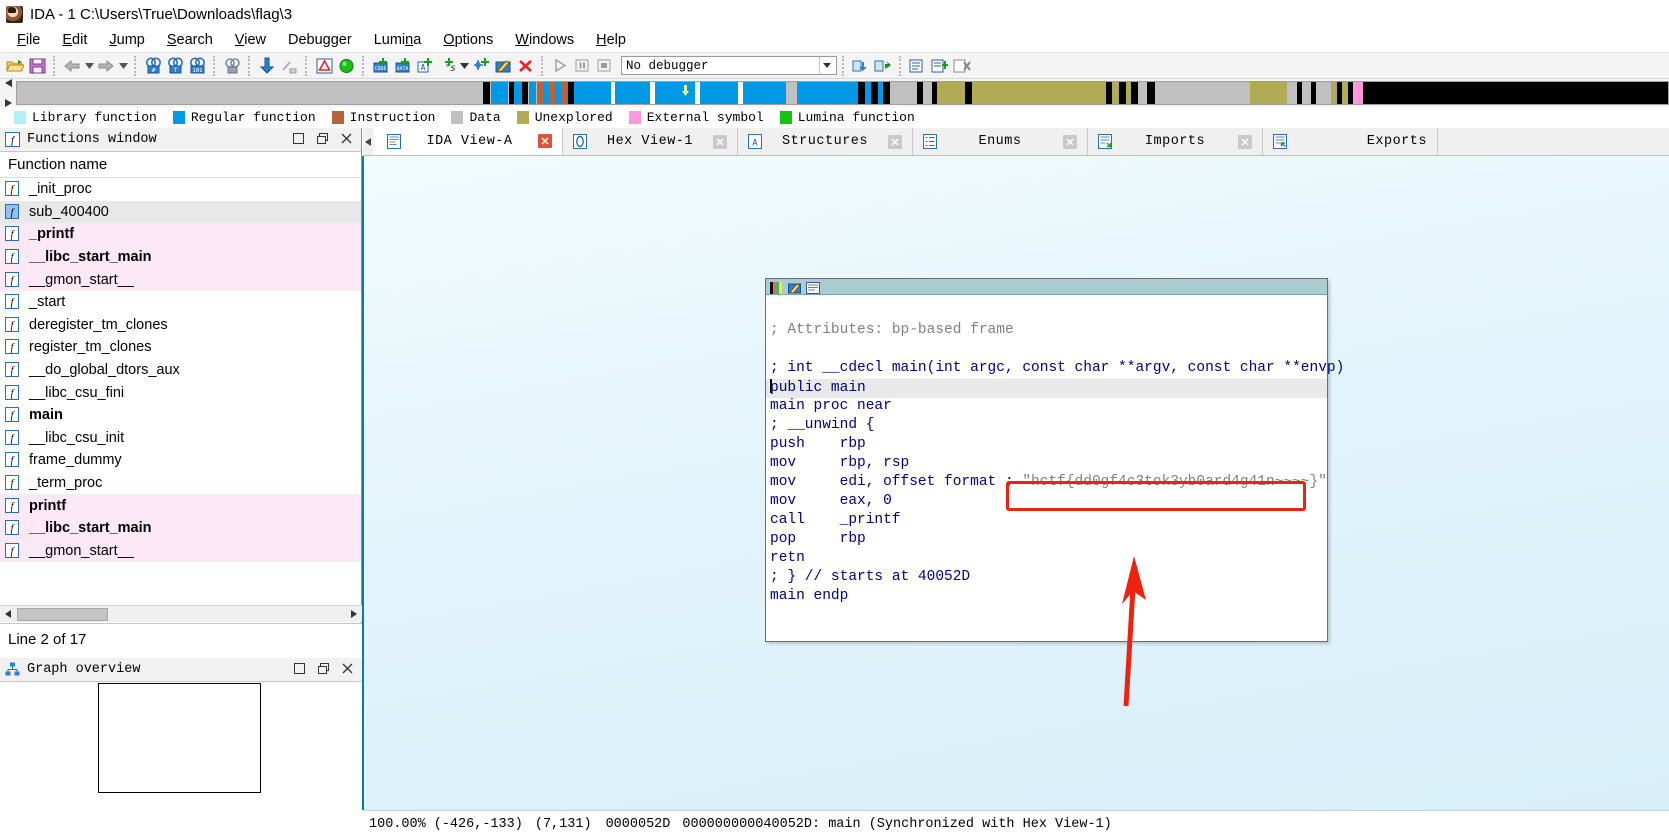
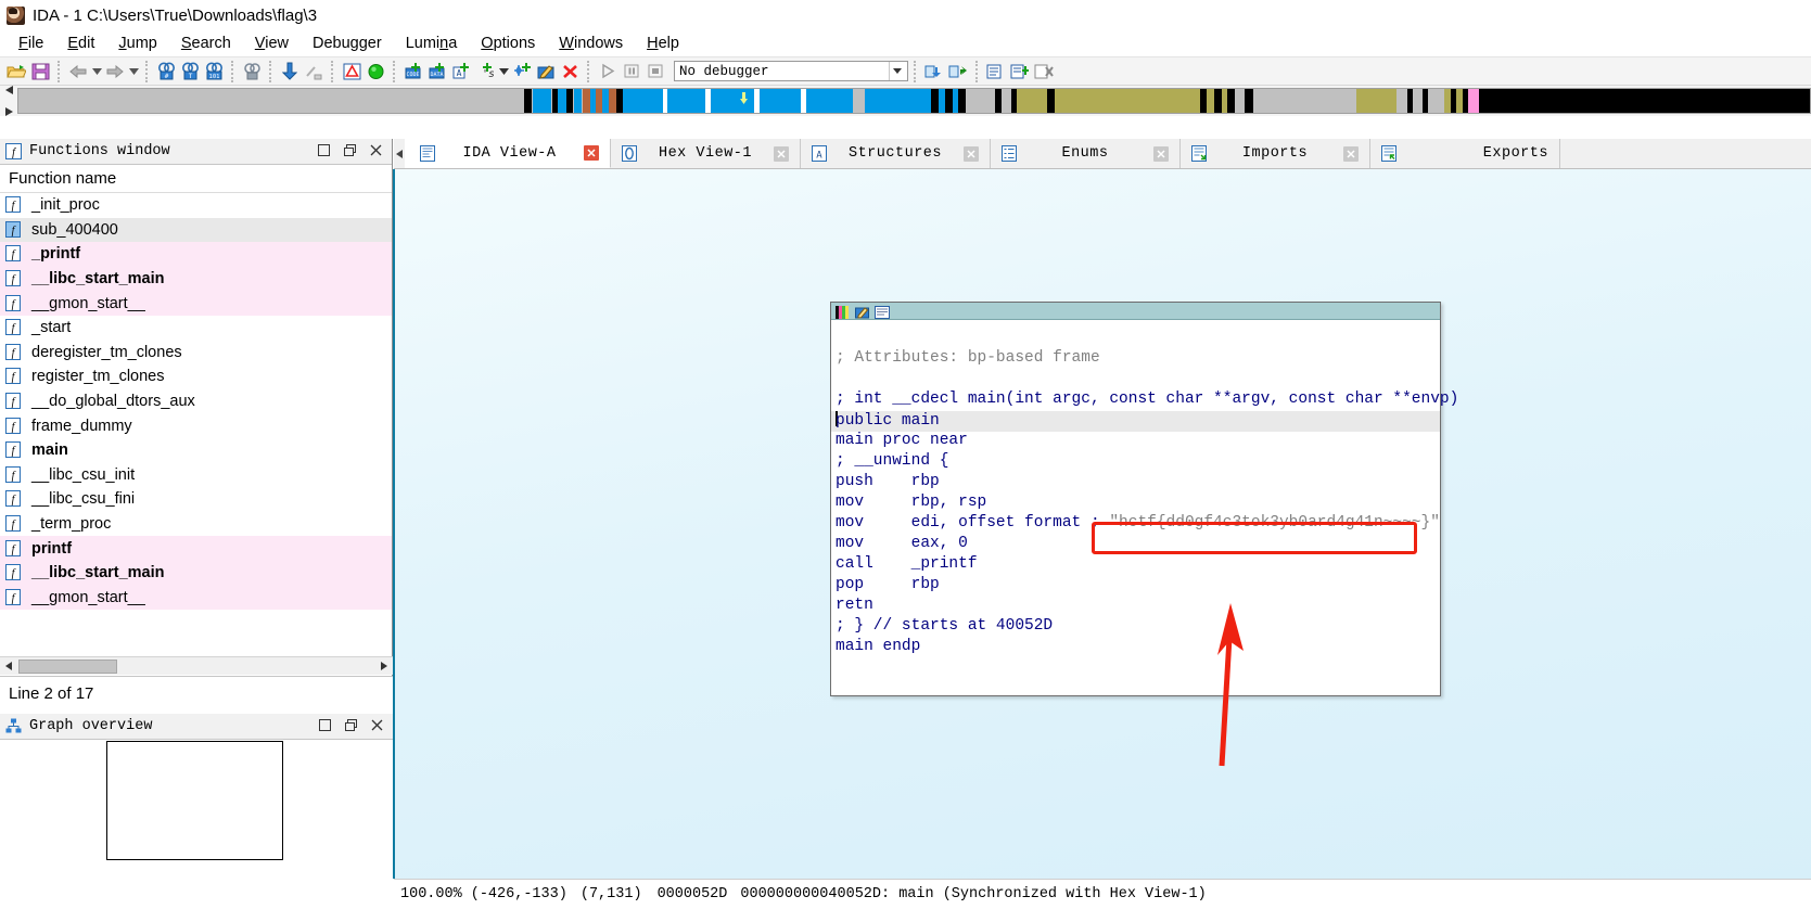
  IDA - 1 C:\Users\True\Downloads\flag\3
  File
  Edit
  Jump
  Search
  View
  Debugger
  Lumina
  Options
  Windows
  Help
  A
  No debugger
- Library function
- Regular function
- Instruction
- Data
- Unexplored
- External symbol
- Lumina function
  f
  Functions window
  Function name
  f
  _init_proc
  f
  sub_400400
  f
  _printf
  f
  __libc_start_main
  f
  __gmon_start__
  f
  _start
  f
  deregister_tm_clones
  f
  register_tm_clones
  f
  __do_global_dtors_aux
  f
- __libc_csu_fini
+ frame_dummy
  f
  main
  f
  __libc_csu_init
  f
- frame_dummy
+ __libc_csu_fini
  f
  _term_proc
  f
  printf
  f
  __libc_start_main
  f
  __gmon_start__
  Line 2 of 17
  Graph overview
  IDA View-A
  Hex View-1
  A
  Structures
  Enums
  Imports
  Exports
  ; Attributes: bp-based frame
  ; int __cdecl main(int argc, const char **argv, const char **envp)
  public main
  main proc near
  ; __unwind {
  push rbp
  mov rbp, rsp
  mov edi, offset format ; "hctf{dd0gf4c3tok3yb0ard4g41n~~~~}"
  mov eax, 0
  call _printf
  pop rbp
  retn
  ; } // starts at 40052D
  main endp
  100.00%
  (-426,-133)
  (7,131)
  0000052D
  000000000040052D: main (Synchronized with Hex View-1)
